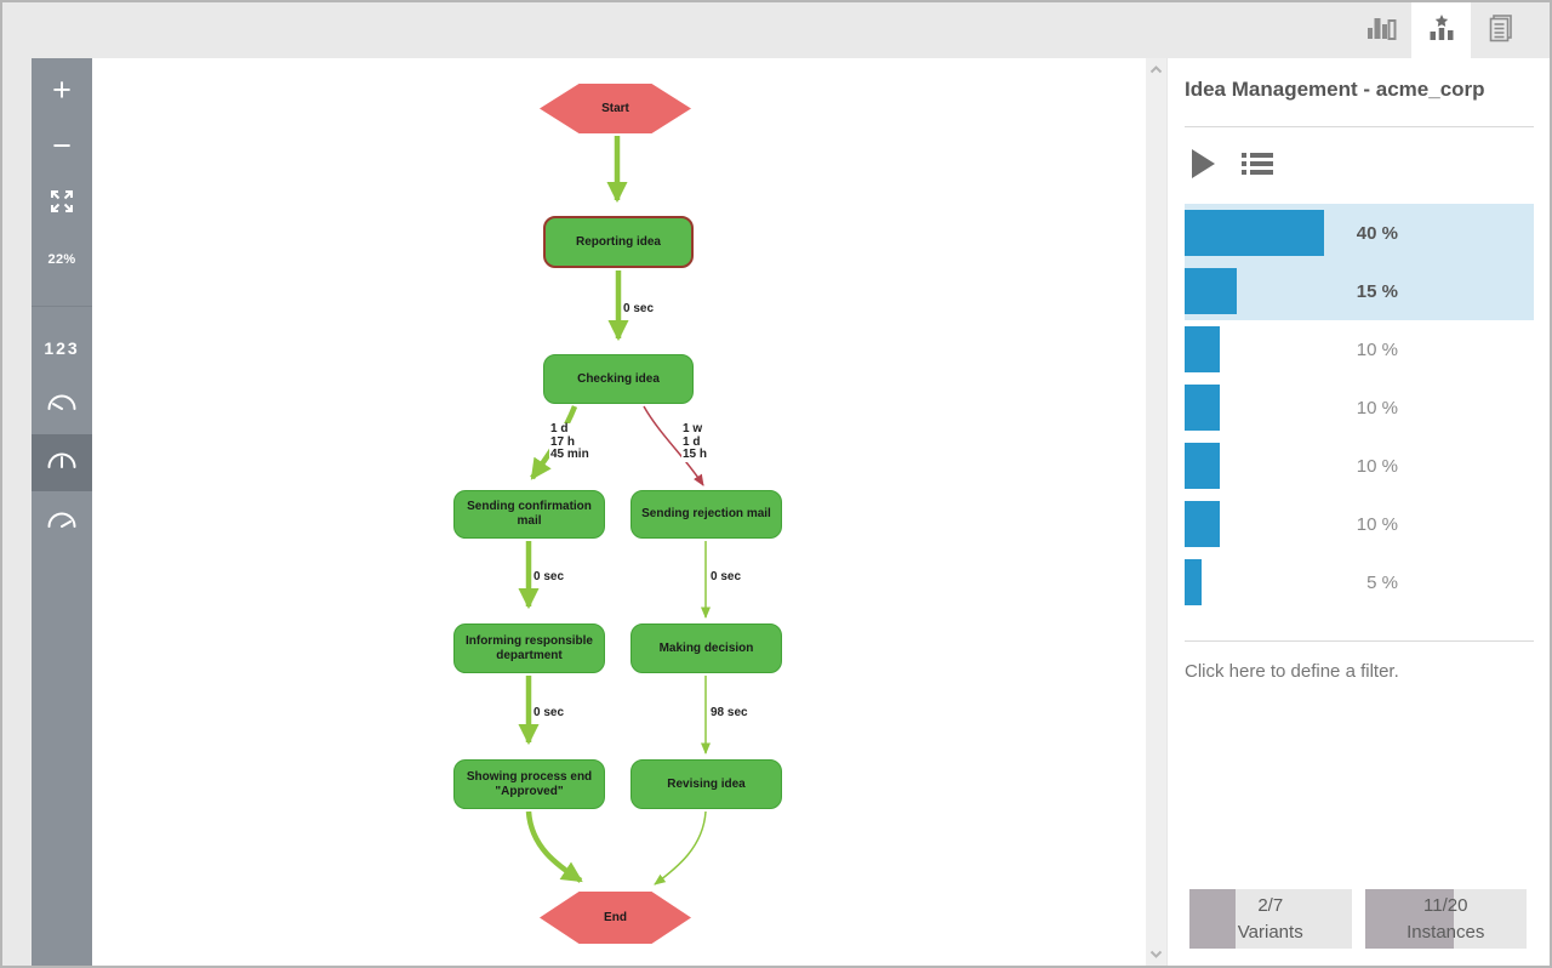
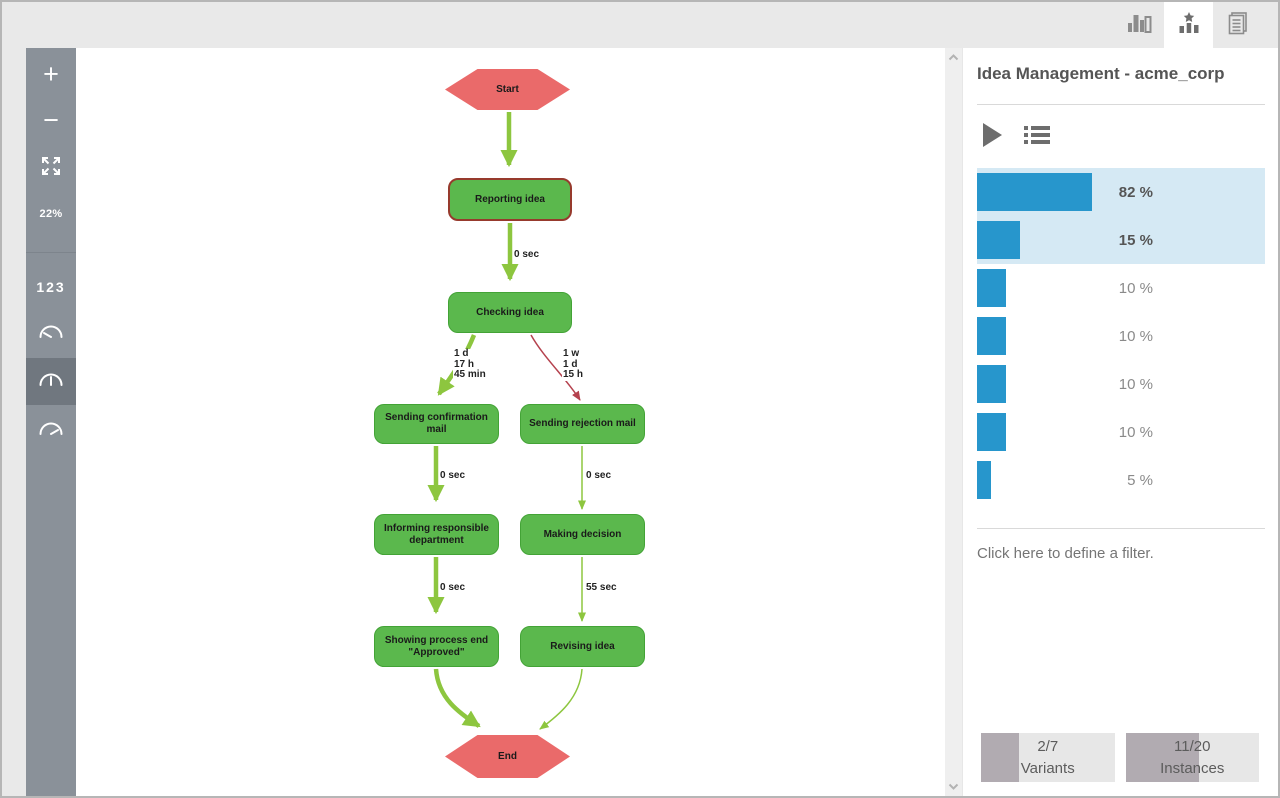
  +
  −
  22%
  123
  Start
  Reporting idea
  Checking idea
  Sending confirmation mail
  Sending rejection mail
  Informing responsible department
  Making decision
  Showing process end "Approved"
  Revising idea
  End
  0 sec
  1 d
  17 h
  45 min
  1 w
  1 d
  15 h
  0 sec
  0 sec
  0 sec
- 98 sec
+ 55 sec
  Idea Management - acme_corp
- 40 %
+ 82 %
  15 %
  10 %
  10 %
  10 %
  10 %
  5 %
  Click here to define a filter.
  2/7
  Variants
  11/20
  Instances
